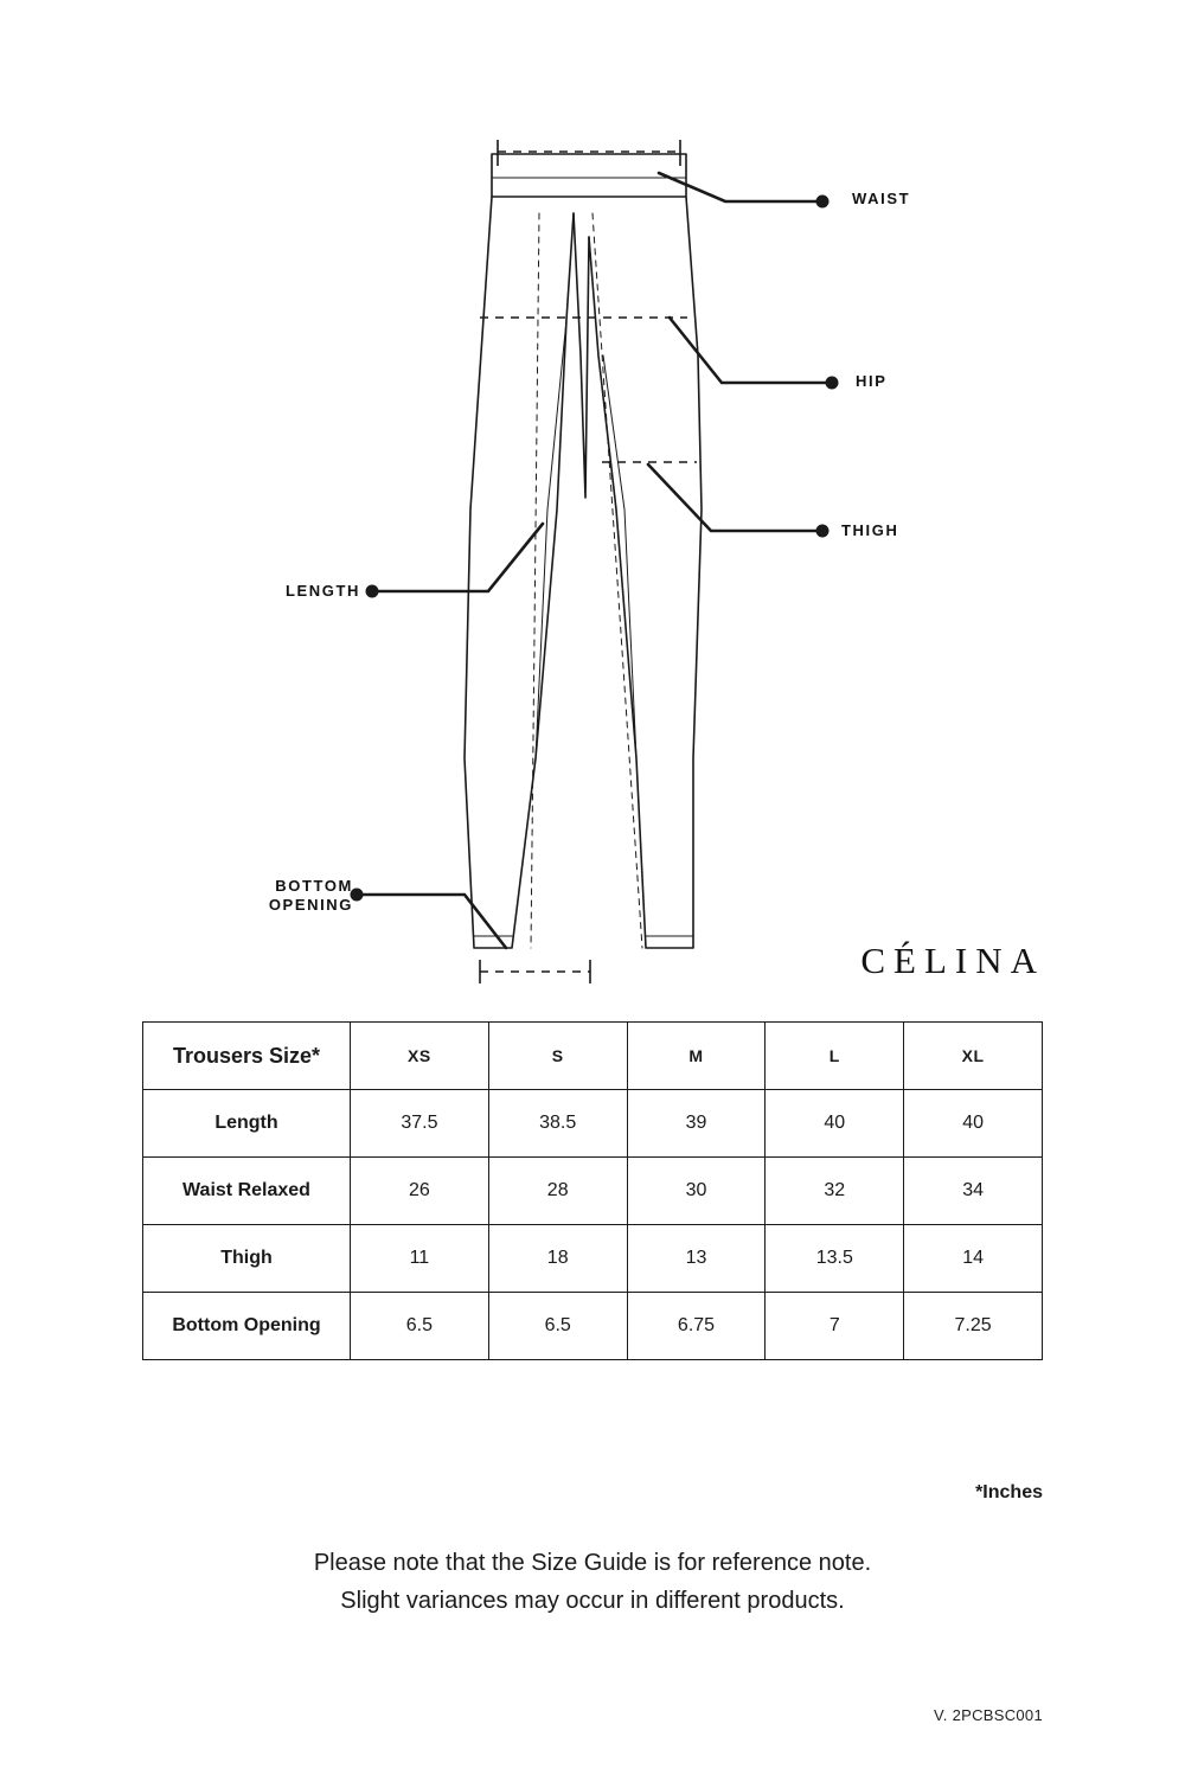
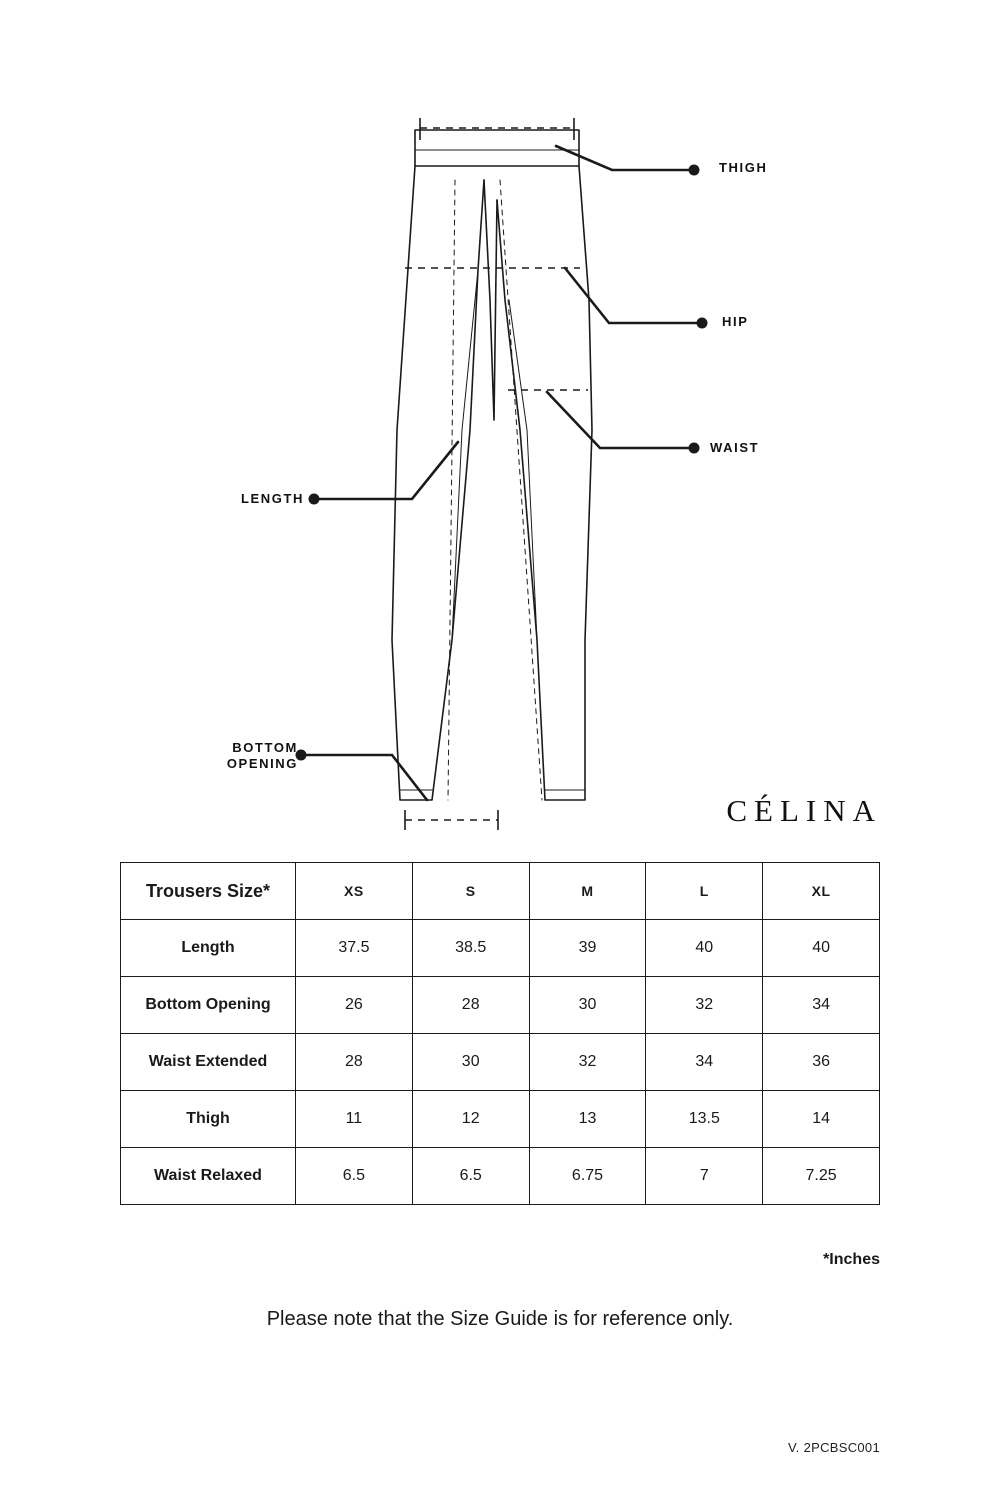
- WAIST
+ THIGH
  HIP
- THIGH
+ WAIST
  LENGTH
  BOTTOM
  OPENING
  CÉLINA
  Trousers Size*	XS	S	M	L	XL
  Length	37.5	38.5	39	40	40
- Waist Relaxed	26	28	30	32	34
+ Bottom Opening	26	28	30	32	34
+ Waist Extended	28	30	32	34	36
- Thigh	11	18	13	13.5	14
+ Thigh	11	12	13	13.5	14
- Bottom Opening	6.5	6.5	6.75	7	7.25
+ Waist Relaxed	6.5	6.5	6.75	7	7.25
  *Inches
- Please note that the Size Guide is for reference note.
+ Please note that the Size Guide is for reference only.
- Slight variances may occur in different products.
  V. 2PCBSC001
